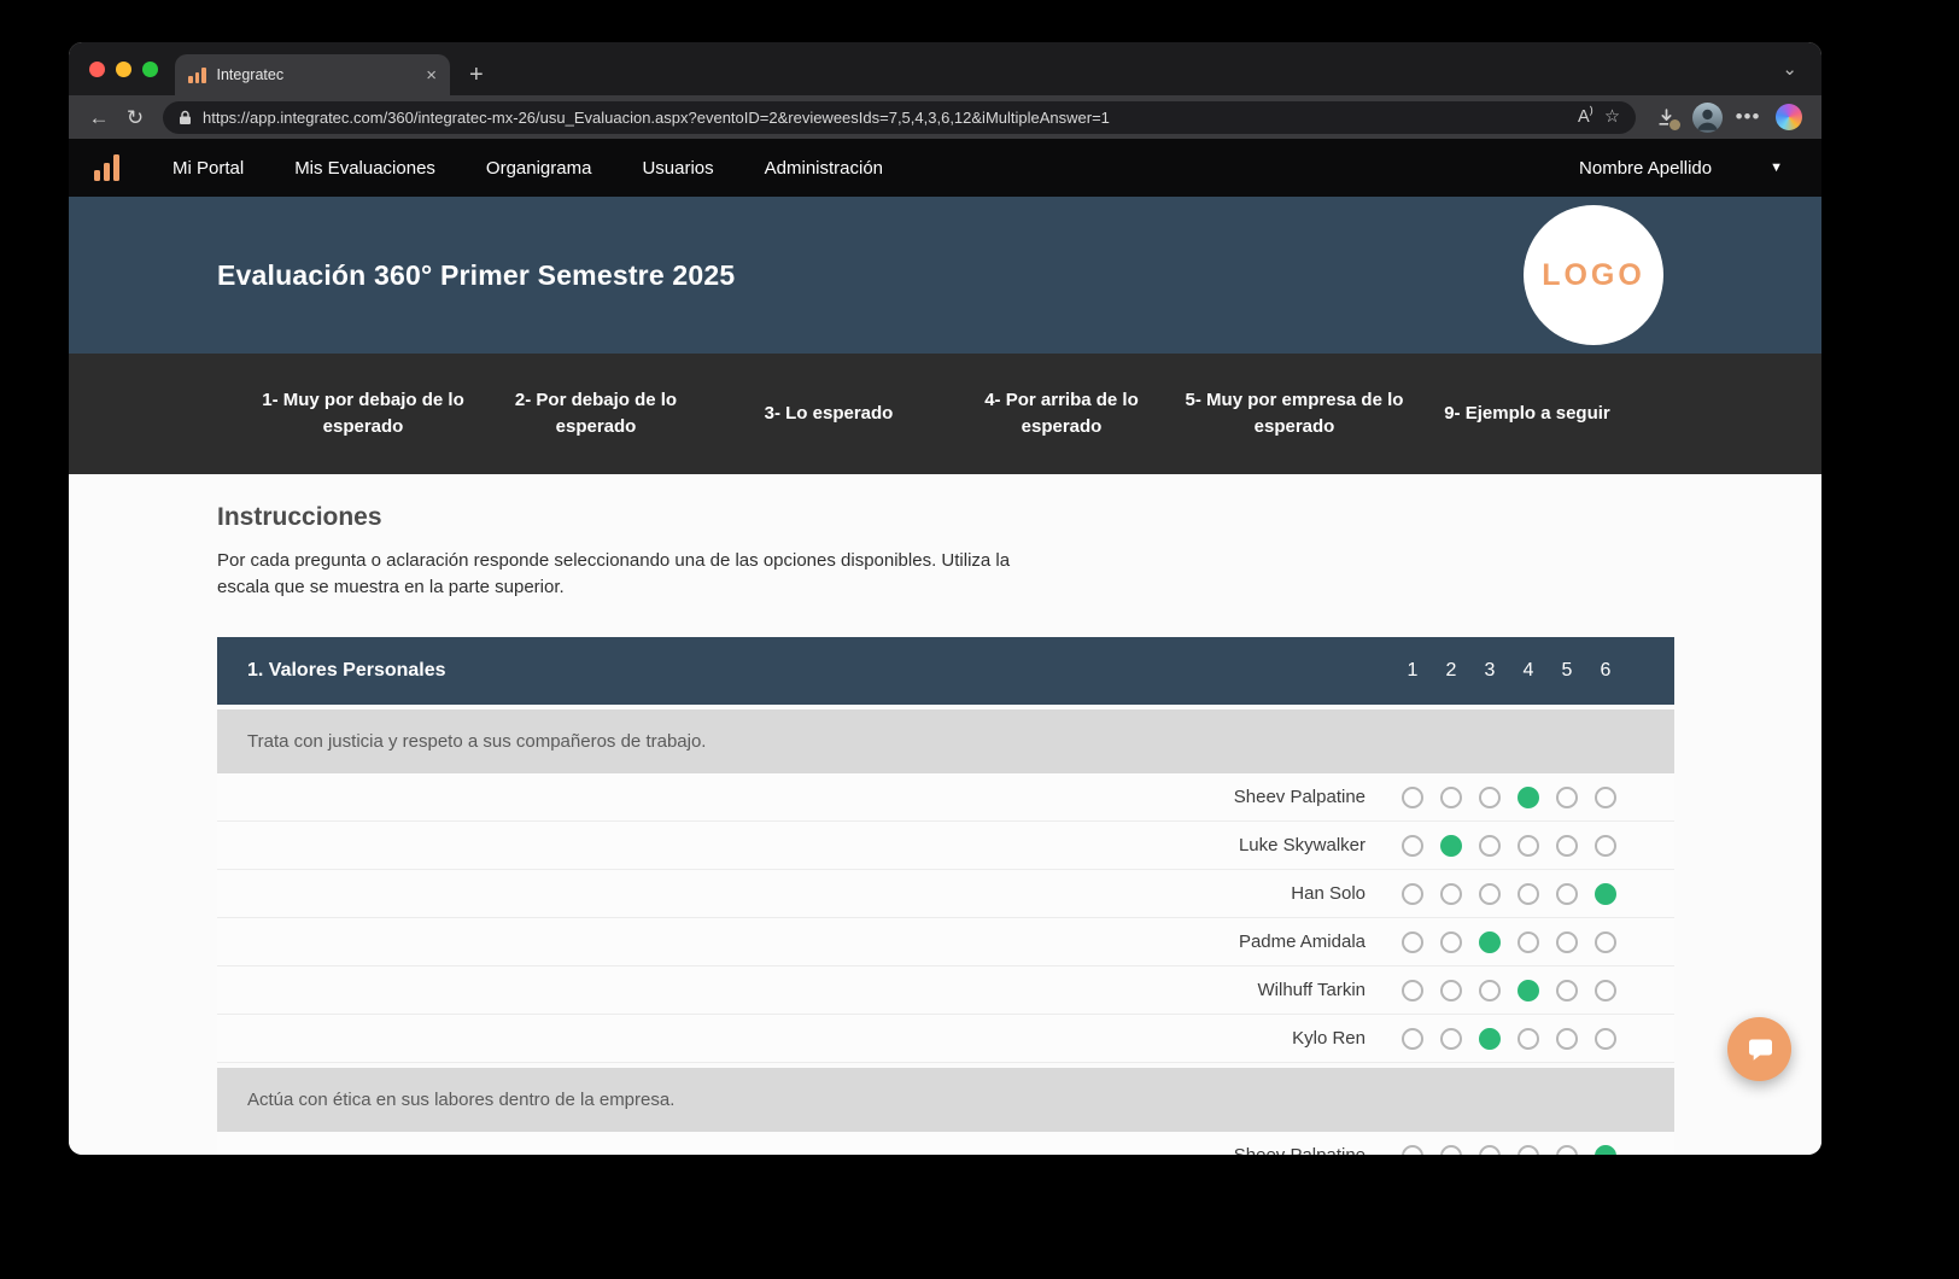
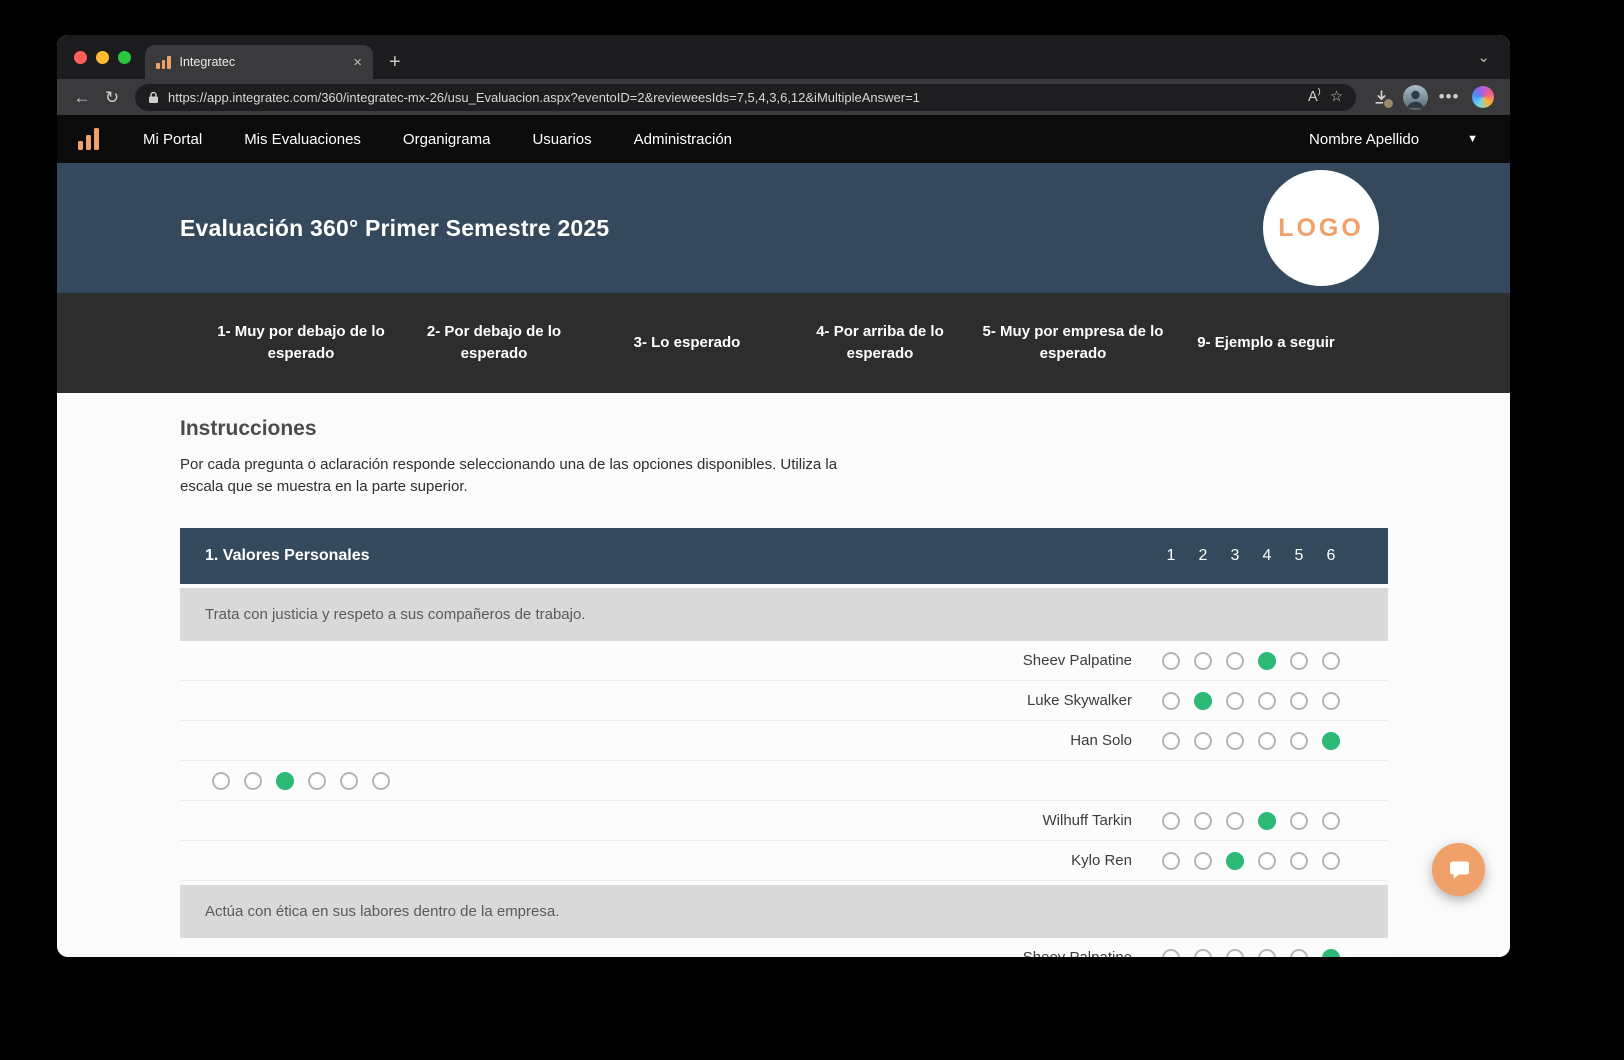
  Integratec
  ×
  +
  ⌄
  ←
  ↻
  https://app.integratec.com/360/integratec-mx-26/usu_Evaluacion.aspx?eventoID=2&revieweesIds=7,5,4,3,6,12&iMultipleAnswer=1
  A⁾
  ☆
  •••
  Mi Portal
  Mis Evaluaciones
  Organigrama
  Usuarios
  Administración
  Nombre Apellido
  ▼
  Evaluación 360° Primer Semestre 2025
  LOGO
  1- Muy por debajo de lo esperado
  2- Por debajo de lo esperado
  3- Lo esperado
  4- Por arriba de lo esperado
  5- Muy por empresa de lo esperado
  9- Ejemplo a seguir
  Instrucciones
  Por cada pregunta o aclaración responde seleccionando una de las opciones disponibles. Utiliza la escala que se muestra en la parte superior.
  1. Valores Personales
  1
  2
  3
  4
  5
  6
  Trata con justicia y respeto a sus compañeros de trabajo.
  Sheev Palpatine
  Luke Skywalker
  Han Solo
- Padme Amidala
  Wilhuff Tarkin
  Kylo Ren
  Actúa con ética en sus labores dentro de la empresa.
